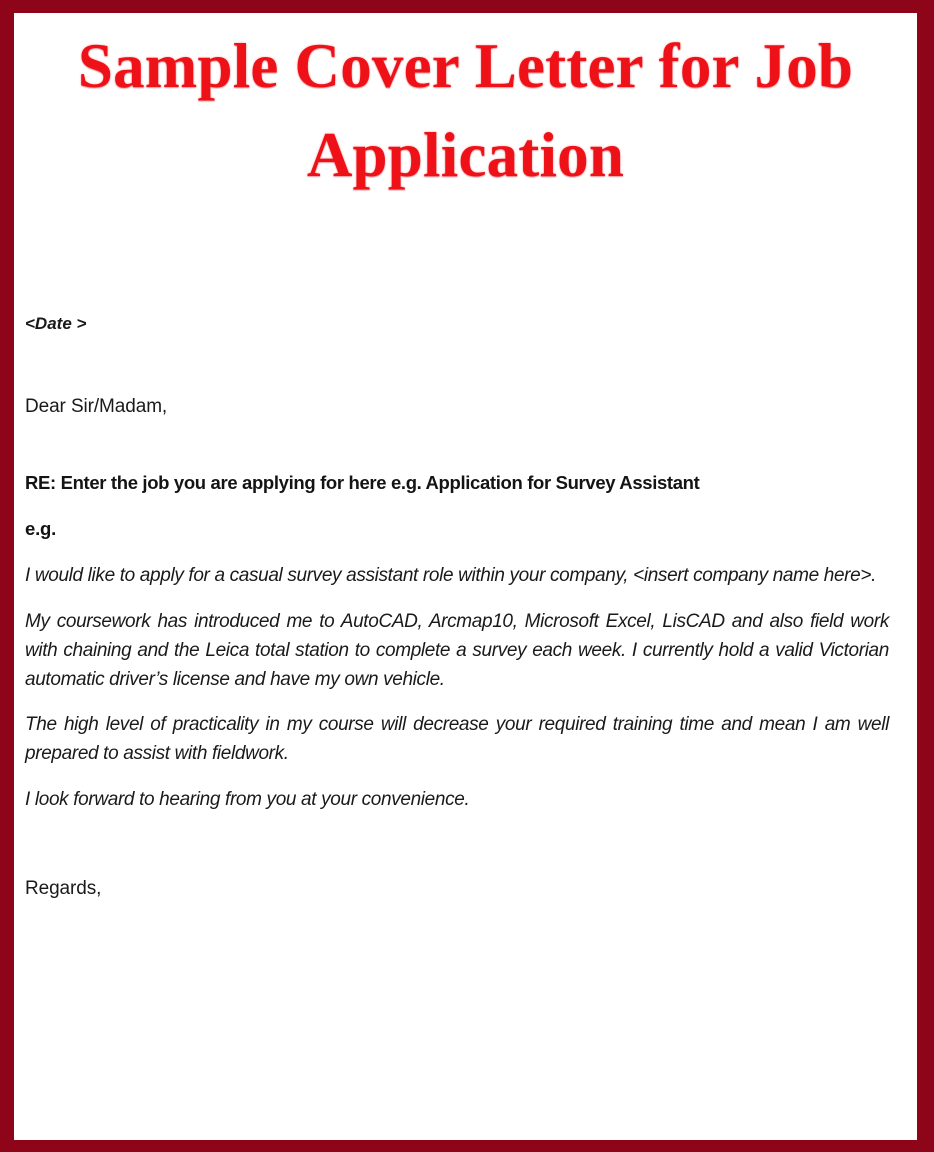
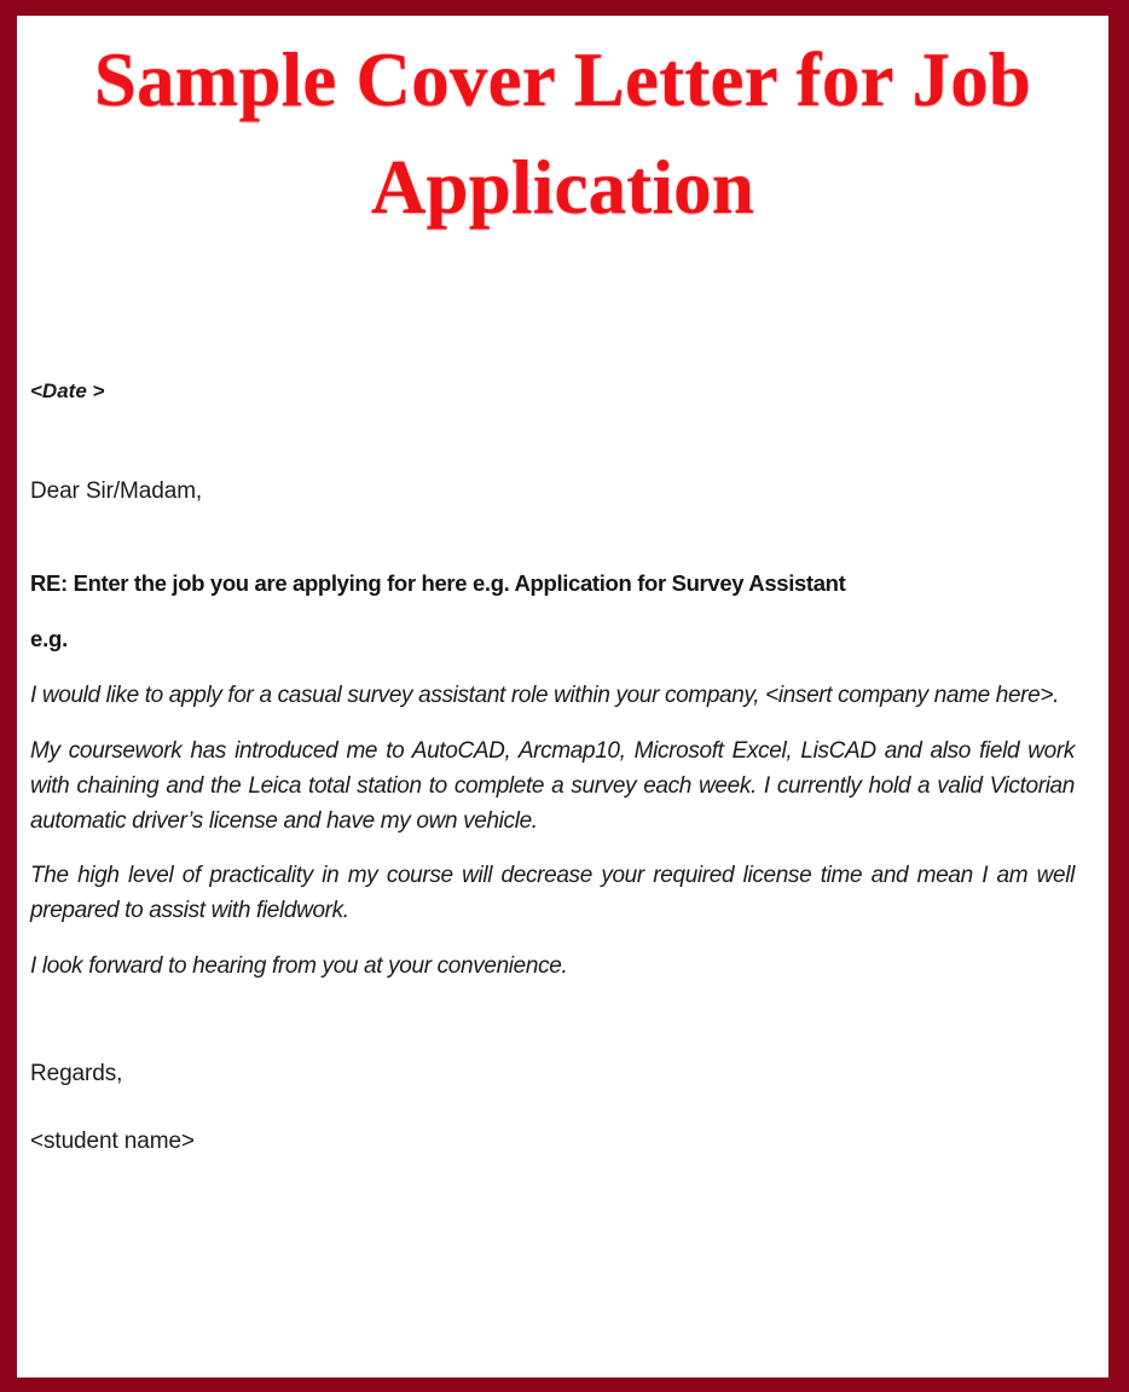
  Sample Cover Letter for Job Application
  <Date >
  Dear Sir/Madam,
  RE: Enter the job you are applying for here e.g. Application for Survey Assistant
  e.g.
  I would like to apply for a casual survey assistant role within your company, <insert company name here>.
  My coursework has introduced me to AutoCAD, Arcmap10, Microsoft Excel, LisCAD and also field work with chaining and the Leica total station to complete a survey each week. I currently hold a valid Victorian automatic driver’s license and have my own vehicle.
- The high level of practicality in my course will decrease your required training time and mean I am well prepared to assist with fieldwork.
+ The high level of practicality in my course will decrease your required license time and mean I am well prepared to assist with fieldwork.
  I look forward to hearing from you at your convenience.
  Regards,
+ <student name>
